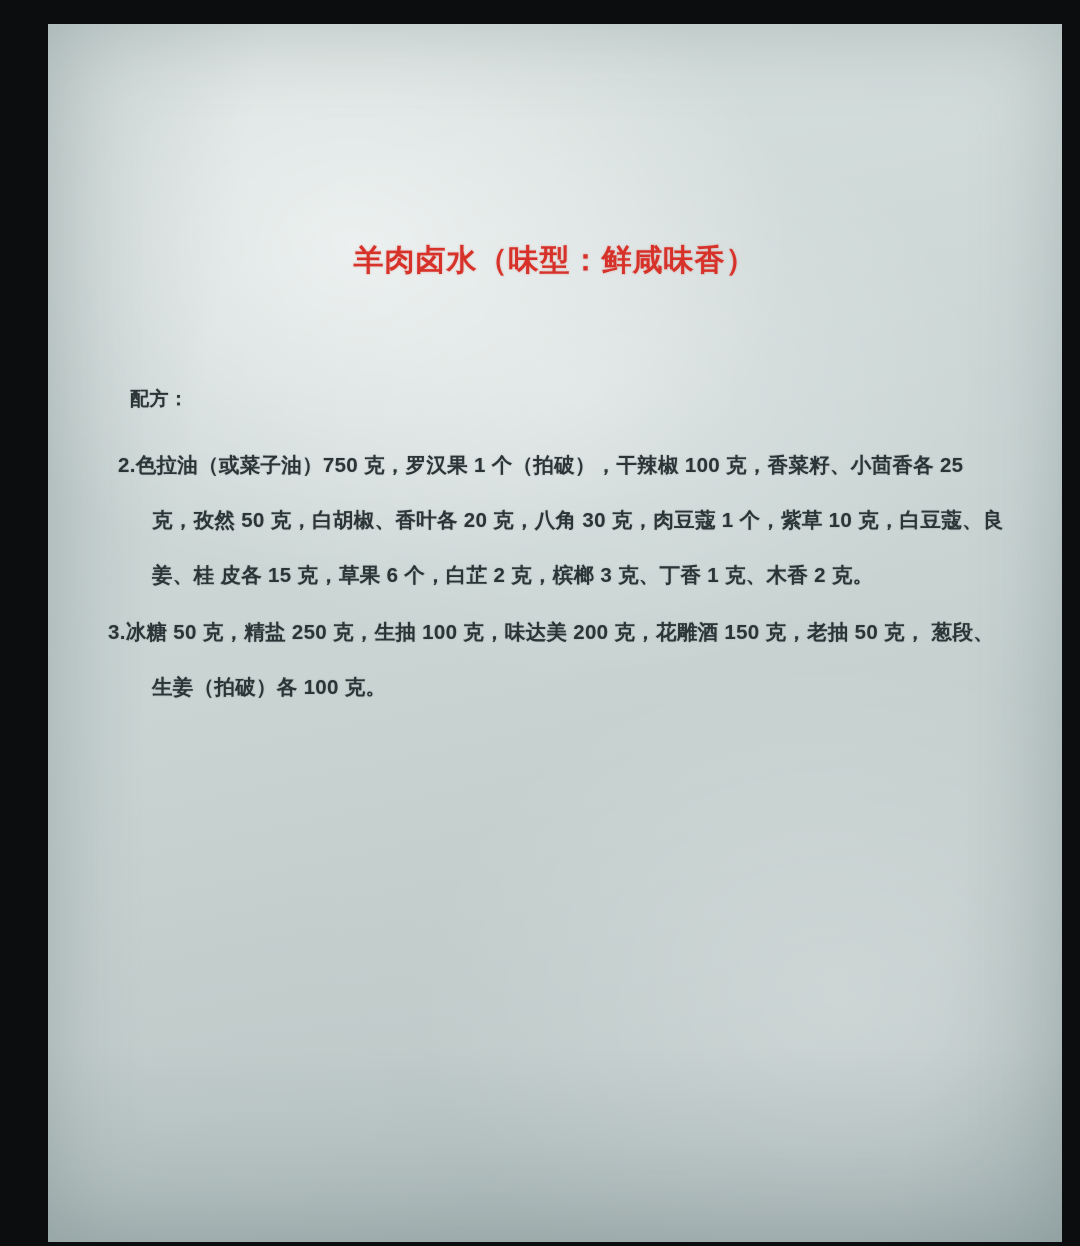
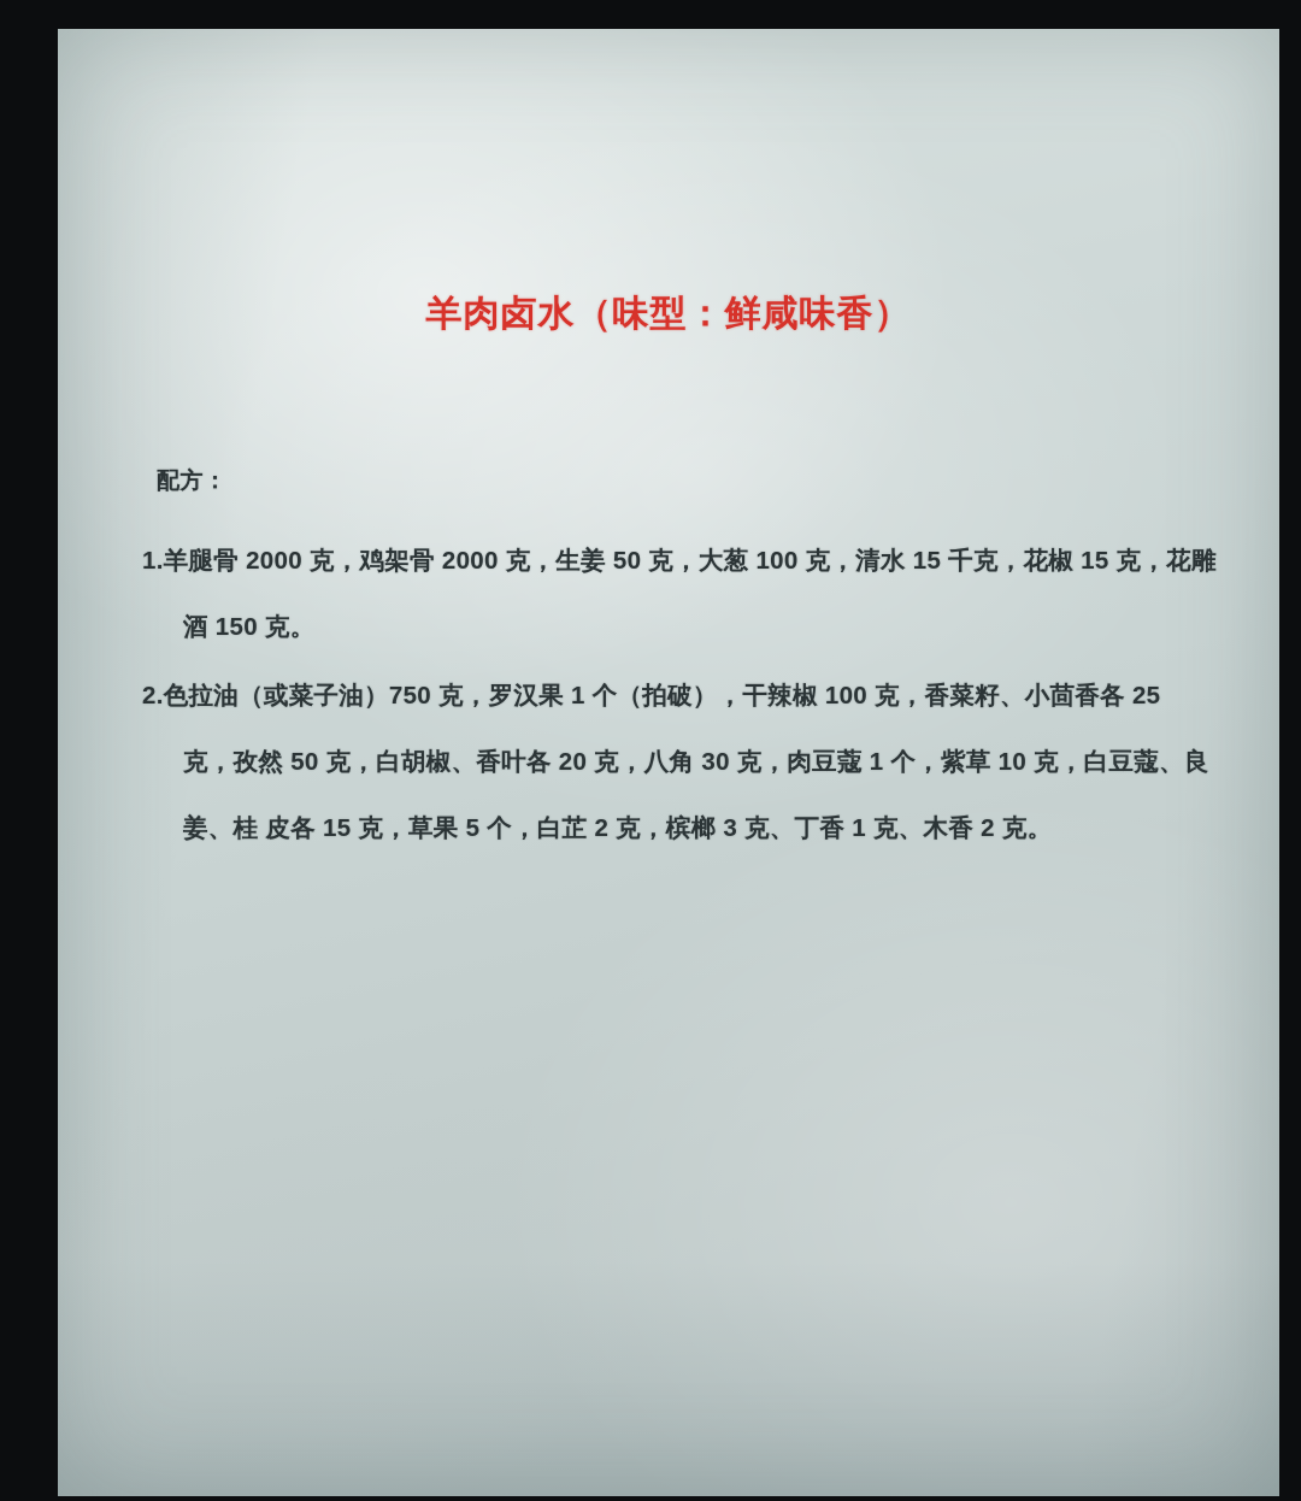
  羊肉卤水（味型：鲜咸味香）
  配方：
+ 1.羊腿骨 2000 克，鸡架骨 2000 克，生姜 50 克，大葱 100 克，清水 15 千克，花椒 15 克，花雕酒 150 克。
- 2.色拉油（或菜子油）750 克，罗汉果 1 个（拍破），干辣椒 100 克，香菜籽、小茴香各 25 克，孜然 50 克，白胡椒、香叶各 20 克，八角 30 克，肉豆蔻 1 个，紫草 10 克，白豆蔻、良姜、桂 皮各 15 克，草果 6 个，白芷 2 克，槟榔 3 克、丁香 1 克、木香 2 克。
+ 2.色拉油（或菜子油）750 克，罗汉果 1 个（拍破），干辣椒 100 克，香菜籽、小茴香各 25 克，孜然 50 克，白胡椒、香叶各 20 克，八角 30 克，肉豆蔻 1 个，紫草 10 克，白豆蔻、良姜、桂 皮各 15 克，草果 5 个，白芷 2 克，槟榔 3 克、丁香 1 克、木香 2 克。
- 3.冰糖 50 克，精盐 250 克，生抽 100 克，味达美 200 克，花雕酒 150 克，老抽 50 克， 葱段、生姜（拍破）各 100 克。
